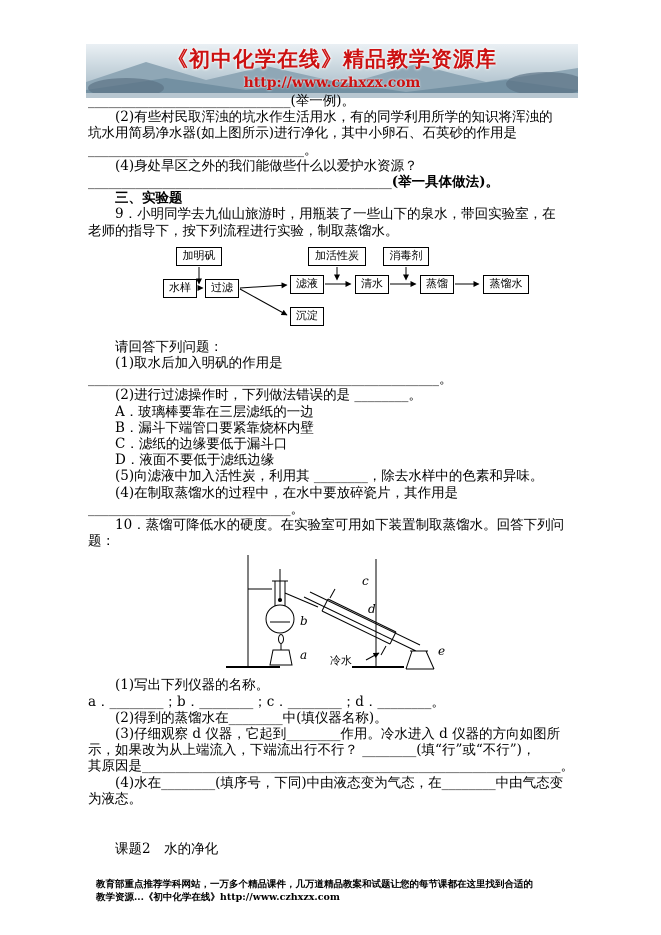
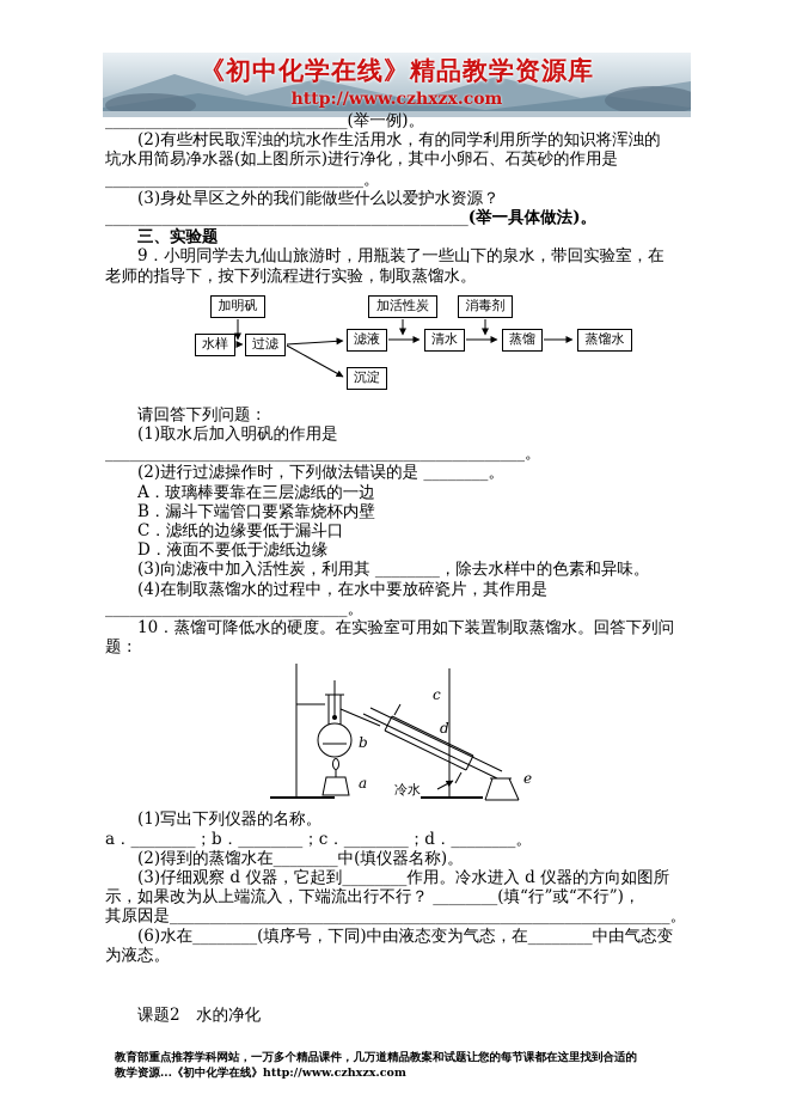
  《初中化学在线》精品教学资源库
  http://www.czhxzx.com
  ______________________________(举一例)。
  (2)有些村民取浑浊的坑水作生活用水，有的同学利用所学的知识将浑浊的
  坑水用简易净水器(如上图所示)进行净化，其中小卵石、石英砂的作用是
  ________________________________。
- (4)身处旱区之外的我们能做些什么以爱护水资源？
+ (3)身处旱区之外的我们能做些什么以爱护水资源？
  _____________________________________________(举一具体做法)。
  三、实验题
  9．小明同学去九仙山旅游时，用瓶装了一些山下的泉水，带回实验室，在
  老师的指导下，按下列流程进行实验，制取蒸馏水。
  加明矾
  加活性炭
  消毒剂
  水样
  过滤
  滤液
  清水
  蒸馏
  蒸馏水
  沉淀
  请回答下列问题：
  (1)取水后加入明矾的作用是
  ____________________________________________________。
  (2)进行过滤操作时，下列做法错误的是 ________。
  A．玻璃棒要靠在三层滤纸的一边
  B．漏斗下端管口要紧靠烧杯内壁
  C．滤纸的边缘要低于漏斗口
  D．液面不要低于滤纸边缘
- (5)向滤液中加入活性炭，利用其 ________，除去水样中的色素和异味。
+ (3)向滤液中加入活性炭，利用其 ________，除去水样中的色素和异味。
  (4)在制取蒸馏水的过程中，在水中要放碎瓷片，其作用是
  ______________________________。
  10．蒸馏可降低水的硬度。在实验室可用如下装置制取蒸馏水。回答下列问
  题：
  a
  b
  c
  d
  e
  冷水
  (1)写出下列仪器的名称。
  a．________；b．________；c．________；d．________。
  (2)得到的蒸馏水在________中(填仪器名称)。
  (3)仔细观察 d 仪器，它起到________作用。冷水进入 d 仪器的方向如图所
  示，如果改为从上端流入，下端流出行不行？ ________(填“行”或“不行”)，
  其原因是______________________________________________________________。
- (4)水在________(填序号，下同)中由液态变为气态，在________中由气态变
+ (6)水在________(填序号，下同)中由液态变为气态，在________中由气态变
  为液态。
  课题2 水的净化
  教育部重点推荐学科网站，一万多个精品课件，几万道精品教案和试题让您的每节课都在这里找到合适的
  教学资源...《初中化学在线》http://www.czhxzx.com
